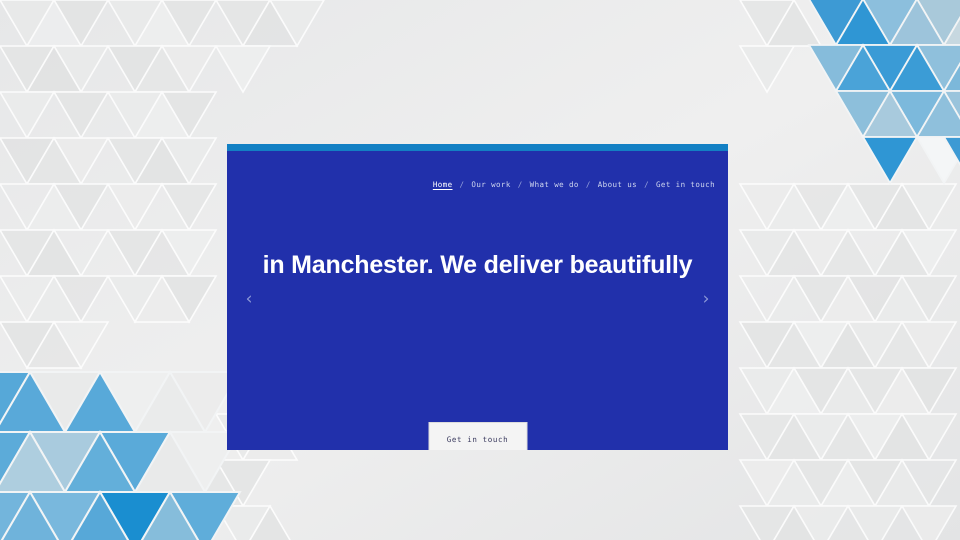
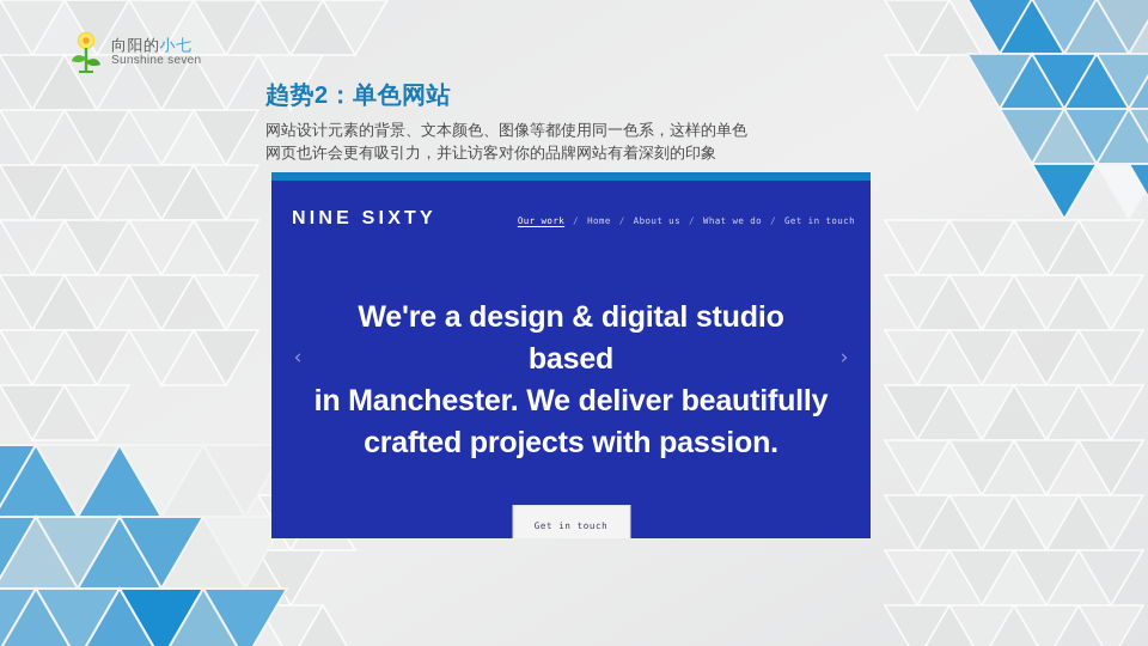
+ 向阳的小七
+ Sunshine seven
+ 趋势2：单色网站
+ 网站设计元素的背景、文本颜色、图像等都使用同一色系，这样的单色
+ 网页也许会更有吸引力，并让访客对你的品牌网站有着深刻的印象
+ NINE SIXTY
- Home
+ Our work
  /
- Our work
+ Home
  /
- What we do
+ About us
  /
- About us
+ What we do
  /
  Get in touch
+ We're a design & digital studio based
  in Manchester. We deliver beautifully
+ crafted projects with passion.
  ‹
  ›
  Get in touch
